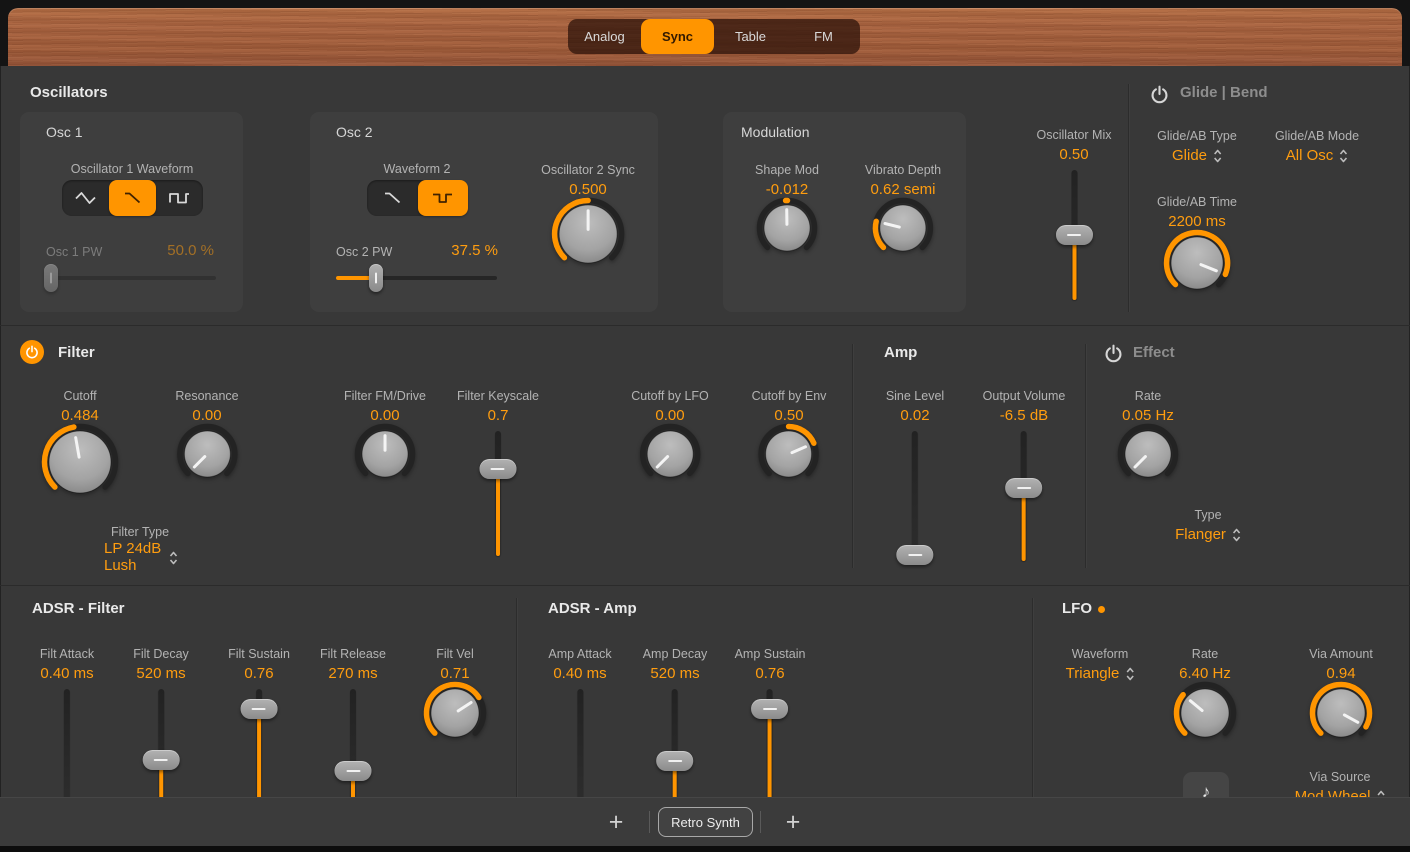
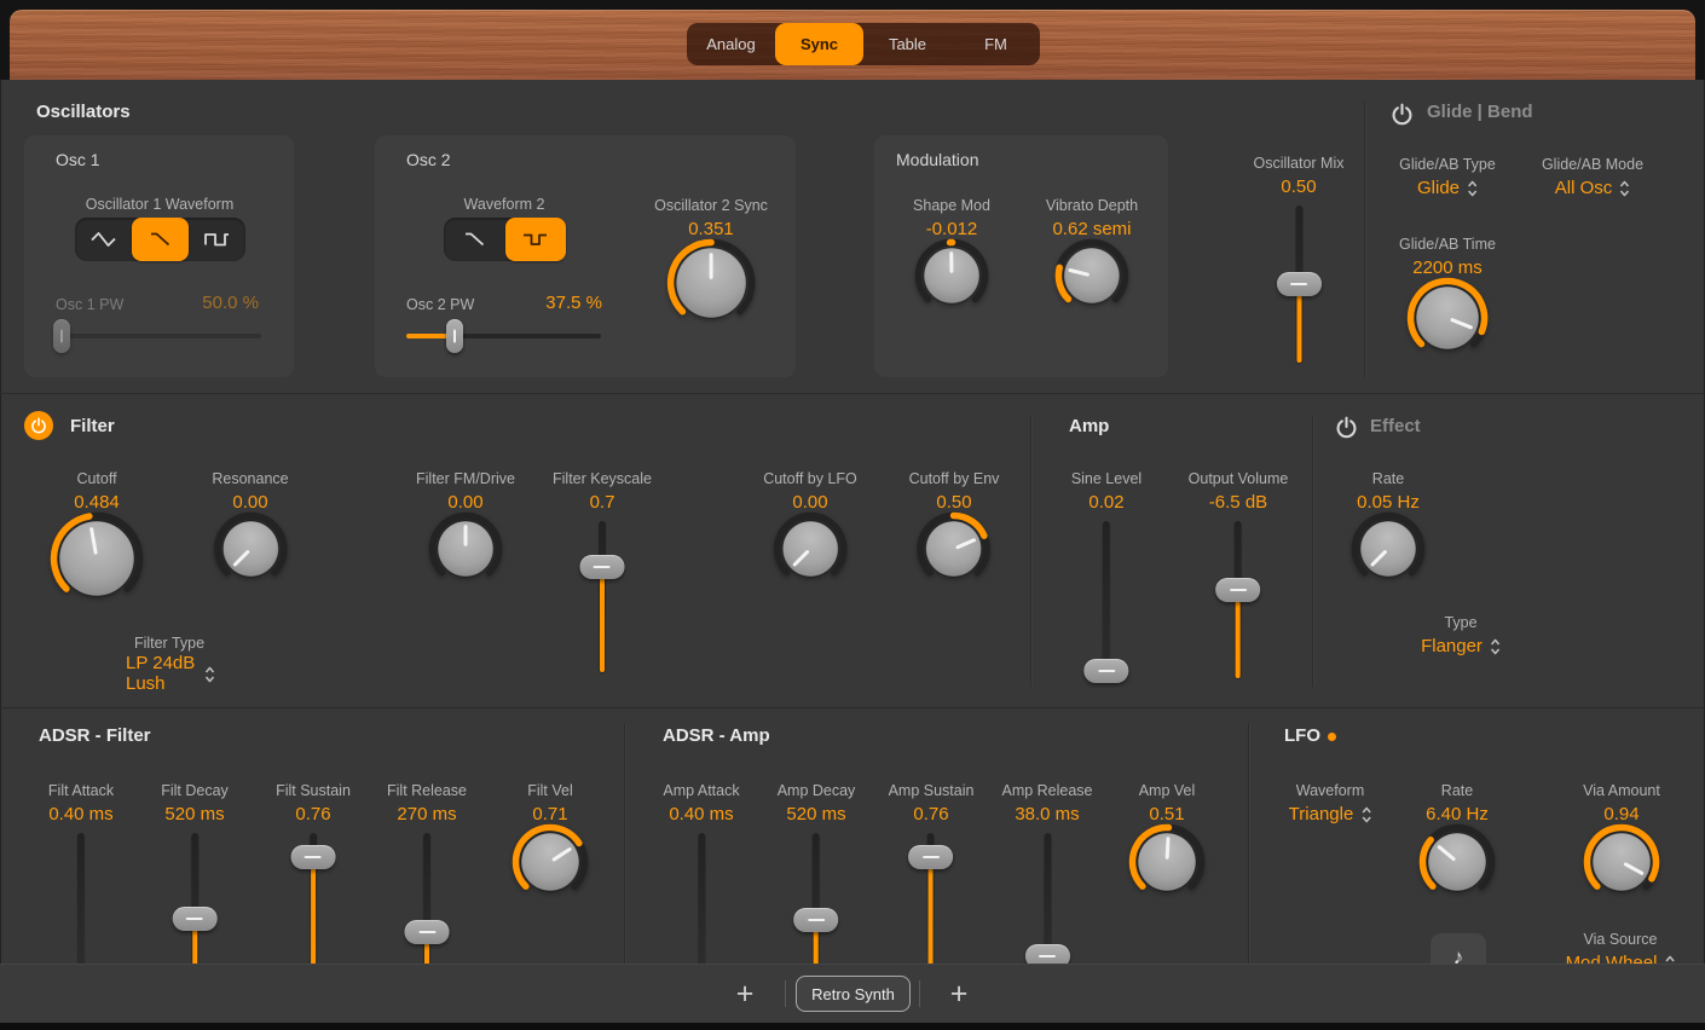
  Analog
  Sync
  Table
  FM
  Oscillators
  Osc 1
  Oscillator 1 Waveform
  Osc 1 PW
  50.0 %
  Osc 2
  Waveform 2
  Osc 2 PW
  37.5 %
  Oscillator 2 Sync
- 0.500
+ 0.351
  Modulation
  Shape Mod
  -0.012
  Vibrato Depth
  0.62 semi
  Oscillator Mix
  0.50
  Glide | Bend
  Glide/AB Type
  Glide
  Glide/AB Mode
  All Osc
  Glide/AB Time
  2200 ms
  Filter
  Cutoff
  0.484
  Resonance
  0.00
  Filter Type
  LP 24dB
  Lush
  Filter FM/Drive
  0.00
  Filter Keyscale
  0.7
  Cutoff by LFO
  0.00
  Cutoff by Env
  0.50
  Amp
  Sine Level
  0.02
  Output Volume
  -6.5 dB
  Effect
  Rate
  0.05 Hz
  Type
  Flanger
  ADSR - Filter
  Filt Attack
  0.40 ms
  Filt Decay
  520 ms
  Filt Sustain
  0.76
  Filt Release
  270 ms
  Filt Vel
  0.71
  ADSR - Amp
  Amp Attack
  0.40 ms
  Amp Decay
  520 ms
  Amp Sustain
  0.76
+ Amp Release
+ 38.0 ms
+ Amp Vel
+ 0.51
  LFO
  Waveform
  Triangle
  Rate
  6.40 Hz
  ♪
  Via Amount
  0.94
  Via Source
  +
  Retro Synth
  +
